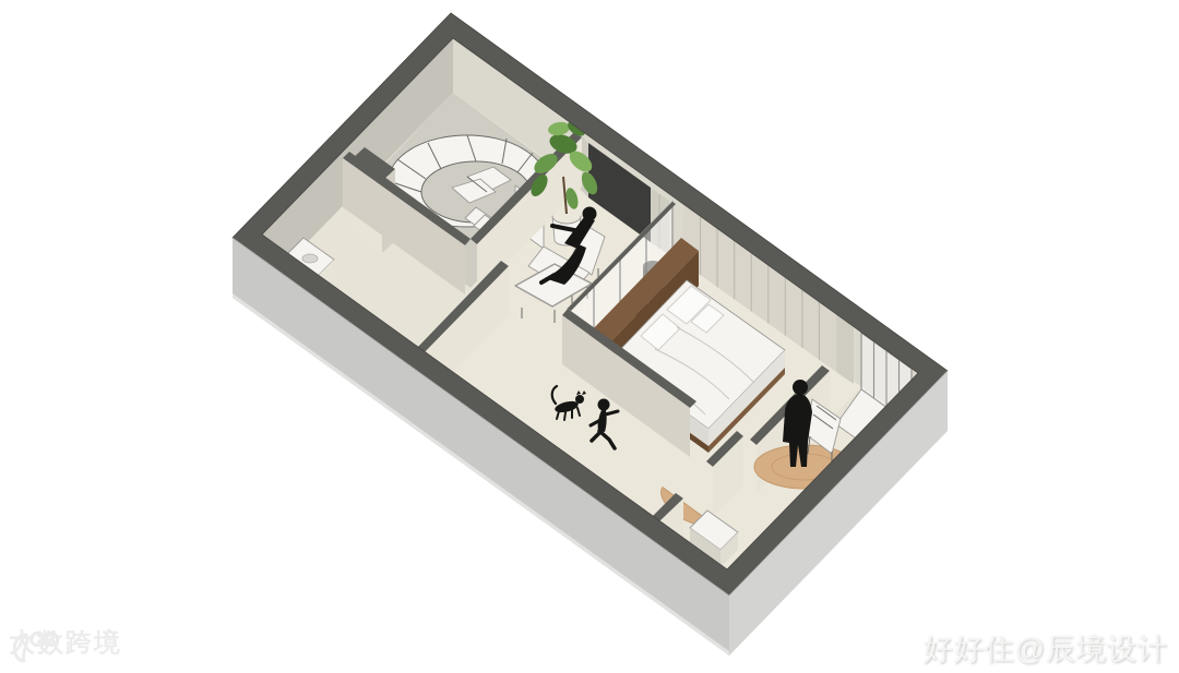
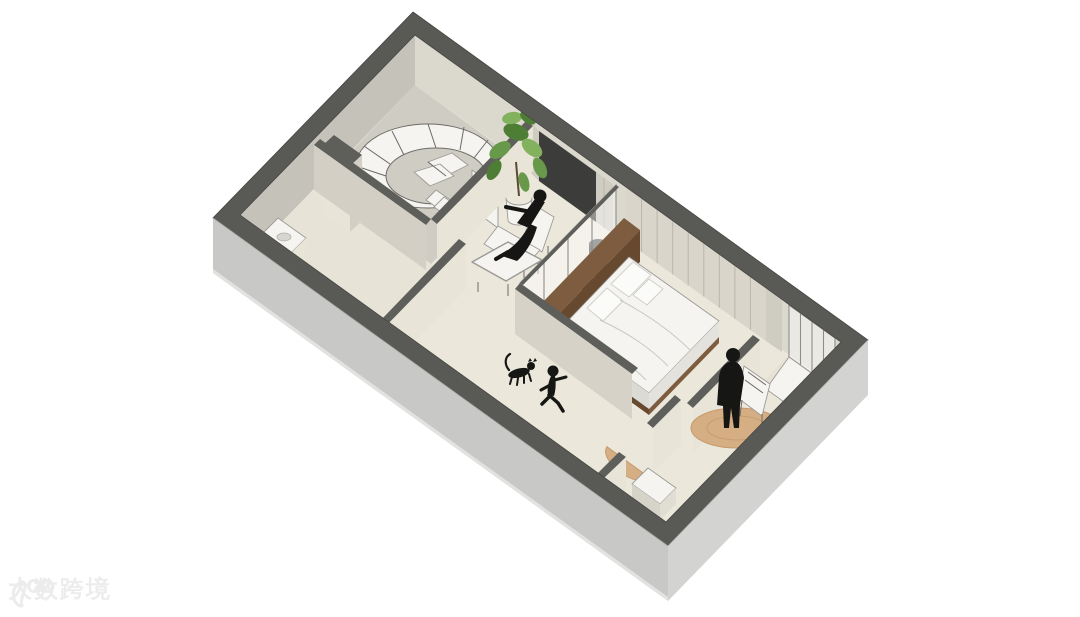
- 好好住@辰境设计
